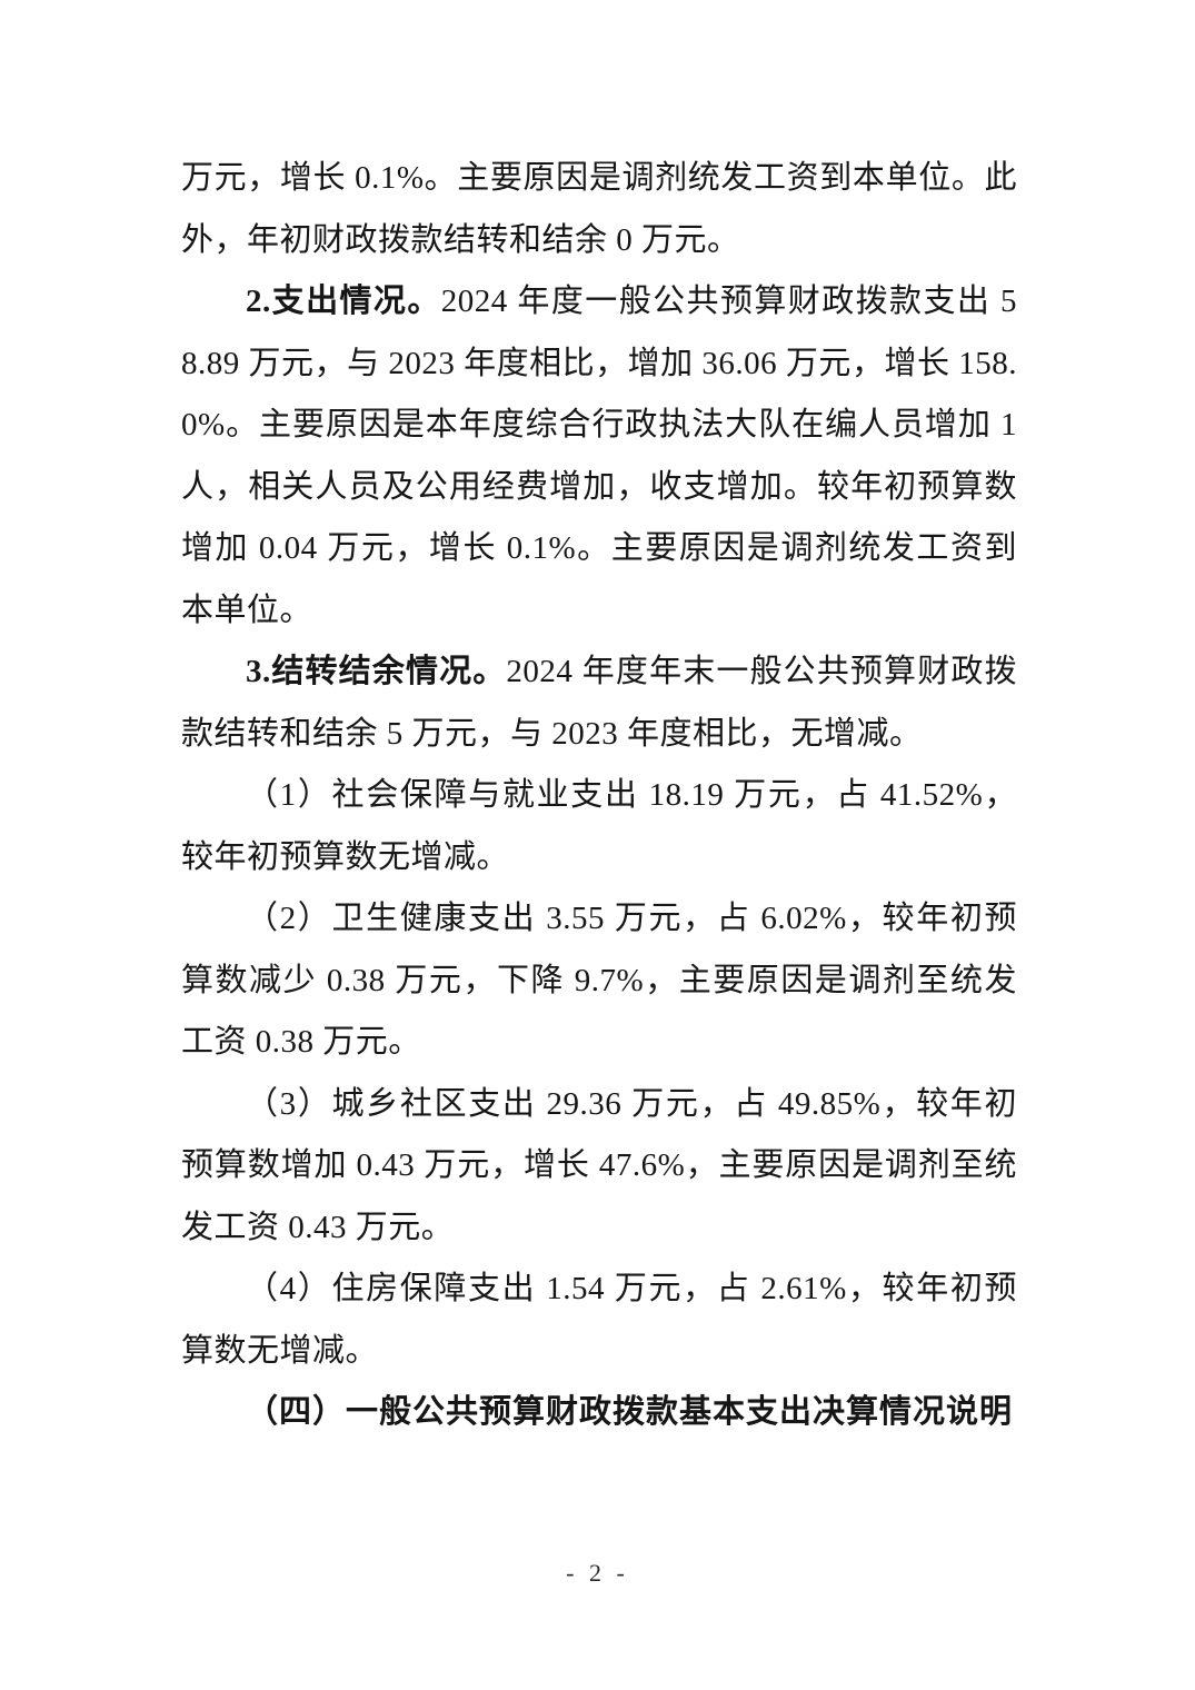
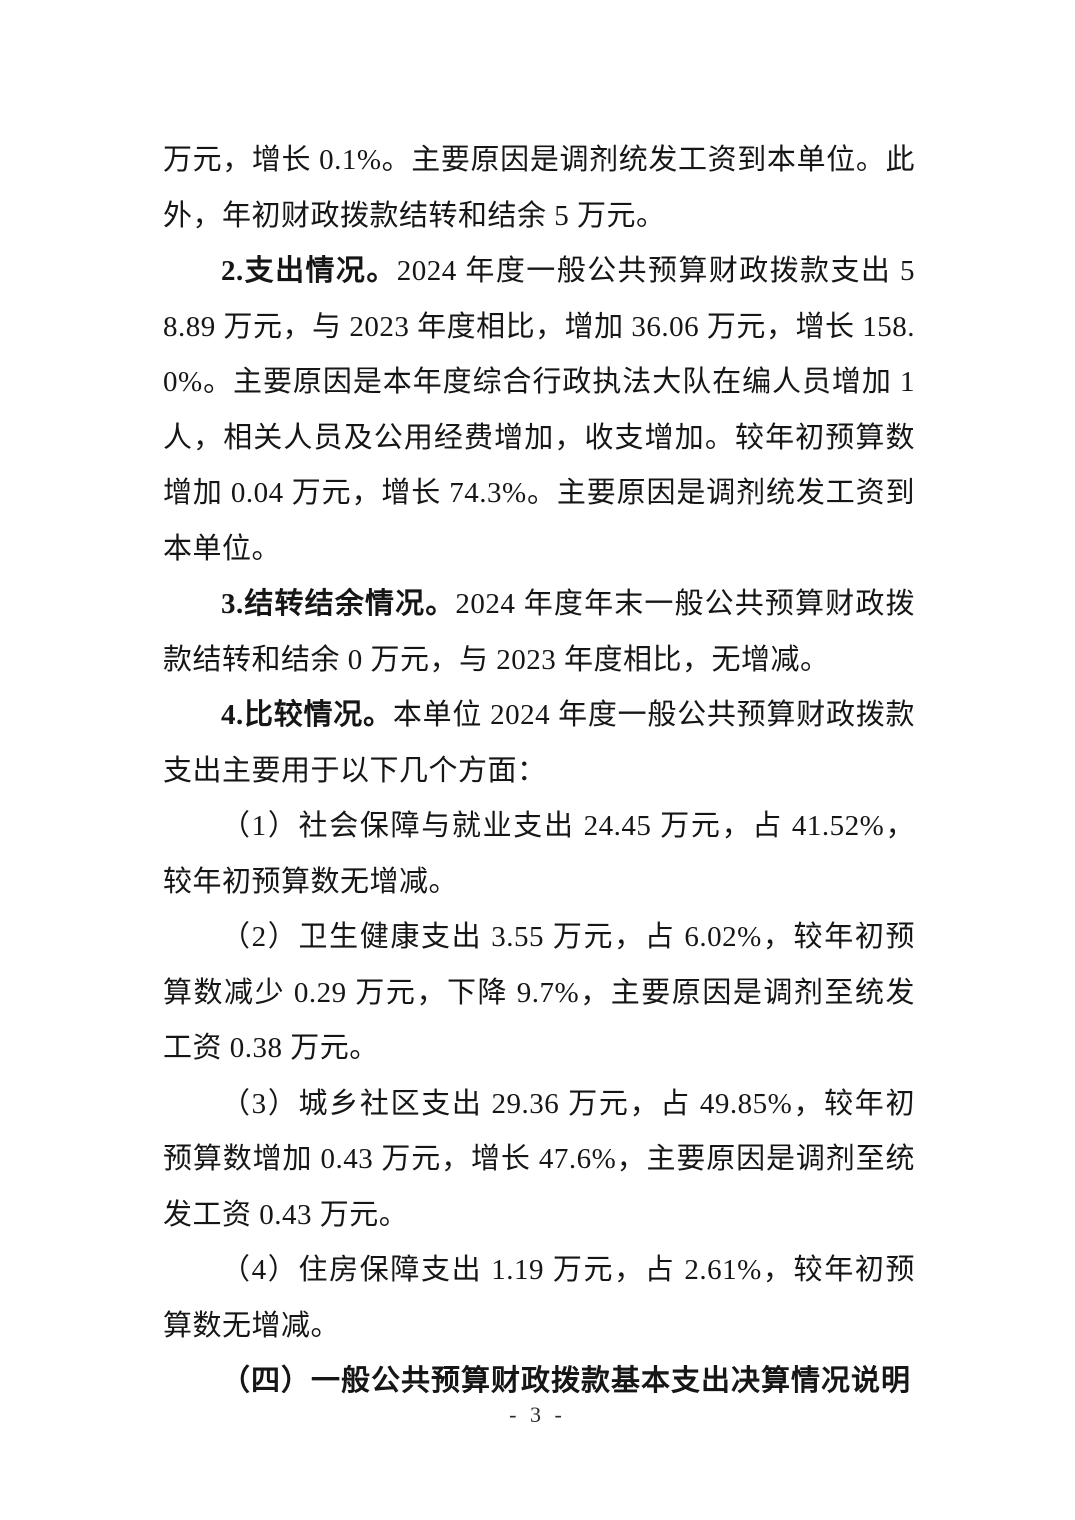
- 万元，增长 0.1%。主要原因是调剂统发工资到本单位。此外，年初财政拨款结转和结余 0 万元。
+ 万元，增长 0.1%。主要原因是调剂统发工资到本单位。此外，年初财政拨款结转和结余 5 万元。
- 2.支出情况。2024 年度一般公共预算财政拨款支出 58.89 万元，与 2023 年度相比，增加 36.06 万元，增长 158.0%。主要原因是本年度综合行政执法大队在编人员增加 1 人，相关人员及公用经费增加，收支增加。较年初预算数增加 0.04 万元，增长 0.1%。主要原因是调剂统发工资到本单位。
+ 2.支出情况。2024 年度一般公共预算财政拨款支出 58.89 万元，与 2023 年度相比，增加 36.06 万元，增长 158.0%。主要原因是本年度综合行政执法大队在编人员增加 1 人，相关人员及公用经费增加，收支增加。较年初预算数增加 0.04 万元，增长 74.3%。主要原因是调剂统发工资到本单位。
- 3.结转结余情况。2024 年度年末一般公共预算财政拨款结转和结余 5 万元，与 2023 年度相比，无增减。
+ 3.结转结余情况。2024 年度年末一般公共预算财政拨款结转和结余 0 万元，与 2023 年度相比，无增减。
+ 4.比较情况。本单位 2024 年度一般公共预算财政拨款支出主要用于以下几个方面：
- （1）社会保障与就业支出 18.19 万元，占 41.52%，较年初预算数无增减。
+ （1）社会保障与就业支出 24.45 万元，占 41.52%，较年初预算数无增减。
- （2）卫生健康支出 3.55 万元，占 6.02%，较年初预算数减少 0.38 万元，下降 9.7%，主要原因是调剂至统发工资 0.38 万元。
+ （2）卫生健康支出 3.55 万元，占 6.02%，较年初预算数减少 0.29 万元，下降 9.7%，主要原因是调剂至统发工资 0.38 万元。
  （3）城乡社区支出 29.36 万元，占 49.85%，较年初预算数增加 0.43 万元，增长 47.6%，主要原因是调剂至统发工资 0.43 万元。
- （4）住房保障支出 1.54 万元，占 2.61%，较年初预算数无增减。
+ （4）住房保障支出 1.19 万元，占 2.61%，较年初预算数无增减。
  （四）一般公共预算财政拨款基本支出决算情况说明
- - 2 -
+ - 3 -
